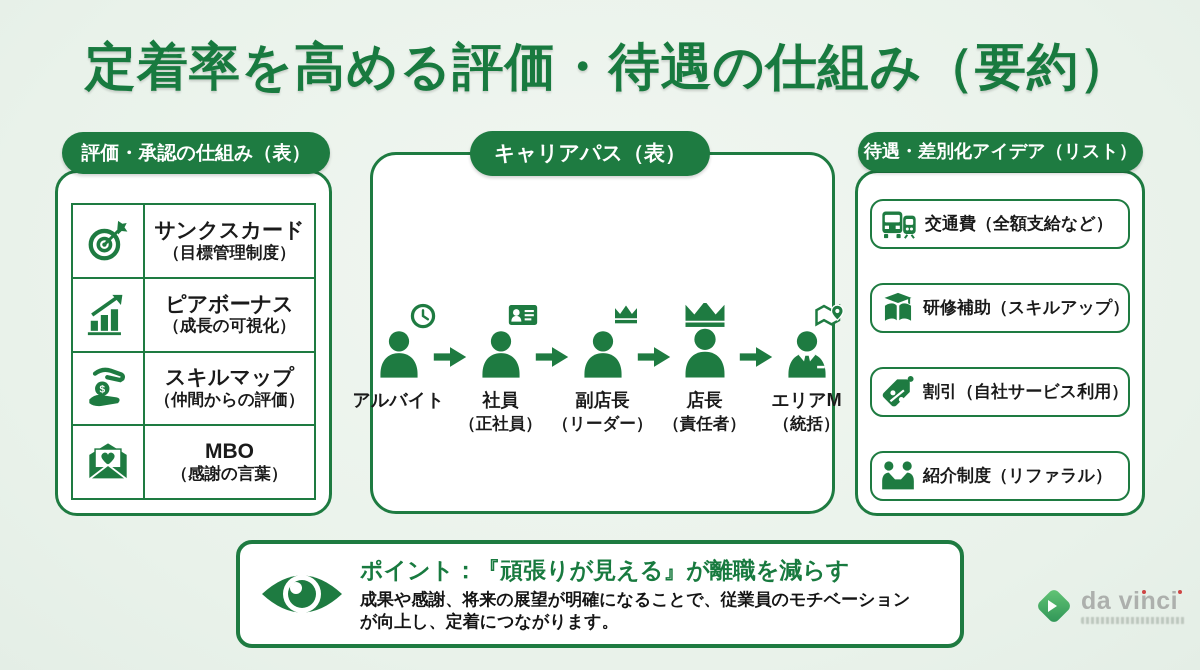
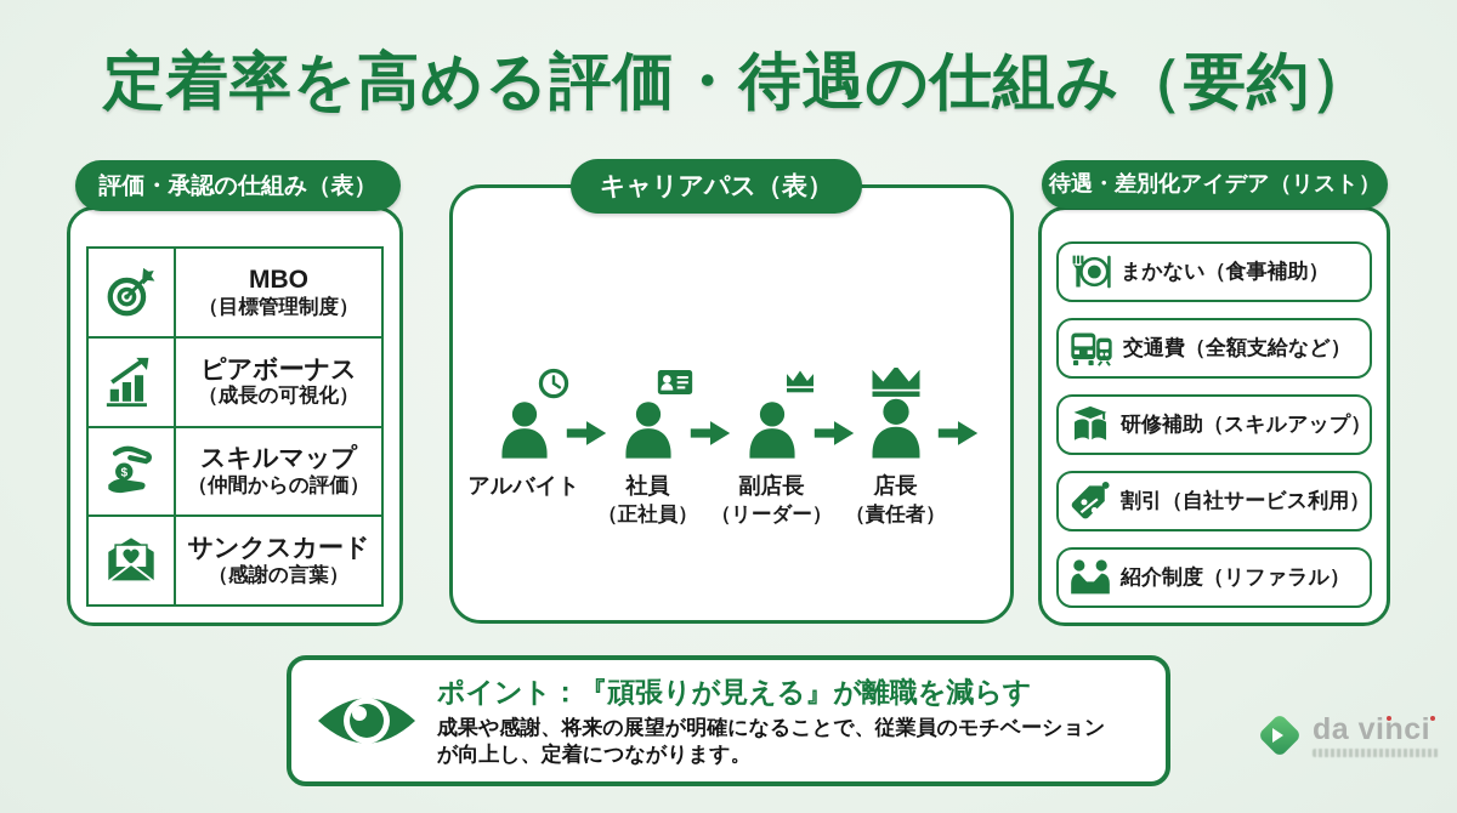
  定着率を高める評価・待遇の仕組み（要約）
  評価・承認の仕組み（表）
- サンクスカード
+ MBO
  （目標管理制度）
  ピアボーナス
  （成長の可視化）
  $
  スキルマップ
  （仲間からの評価）
- MBO
+ サンクスカード
  （感謝の言葉）
  キャリアパス（表）
  アルバイト
  社員
  （正社員）
  副店長
  （リーダー）
  店長
  （責任者）
- エリアM
- （統括）
  待遇・差別化アイデア（リスト）
+ まかない（食事補助）
  交通費（全額支給など）
  研修補助（スキルアップ）
  割引（自社サービス利用）
  紹介制度（リファラル）
  ポイント：『頑張りが見える』が離職を減らす
  成果や感謝、将来の展望が明確になることで、従業員のモチベーションが向上し、定着につながります。
  da vinci
